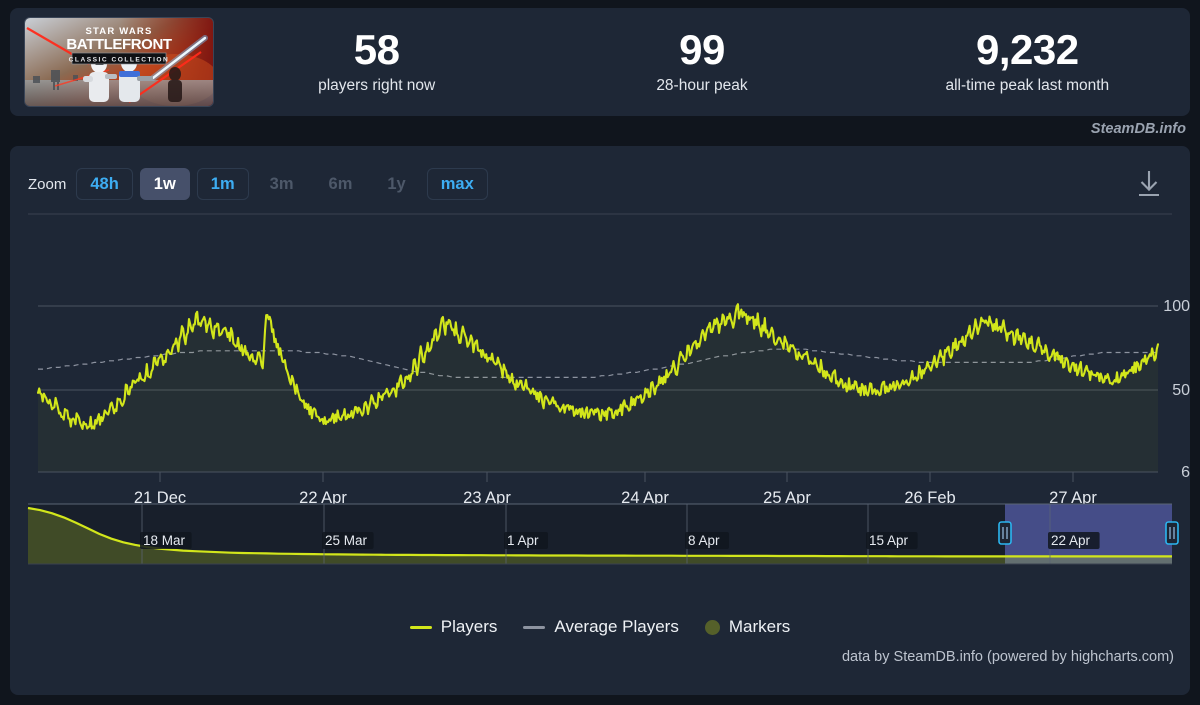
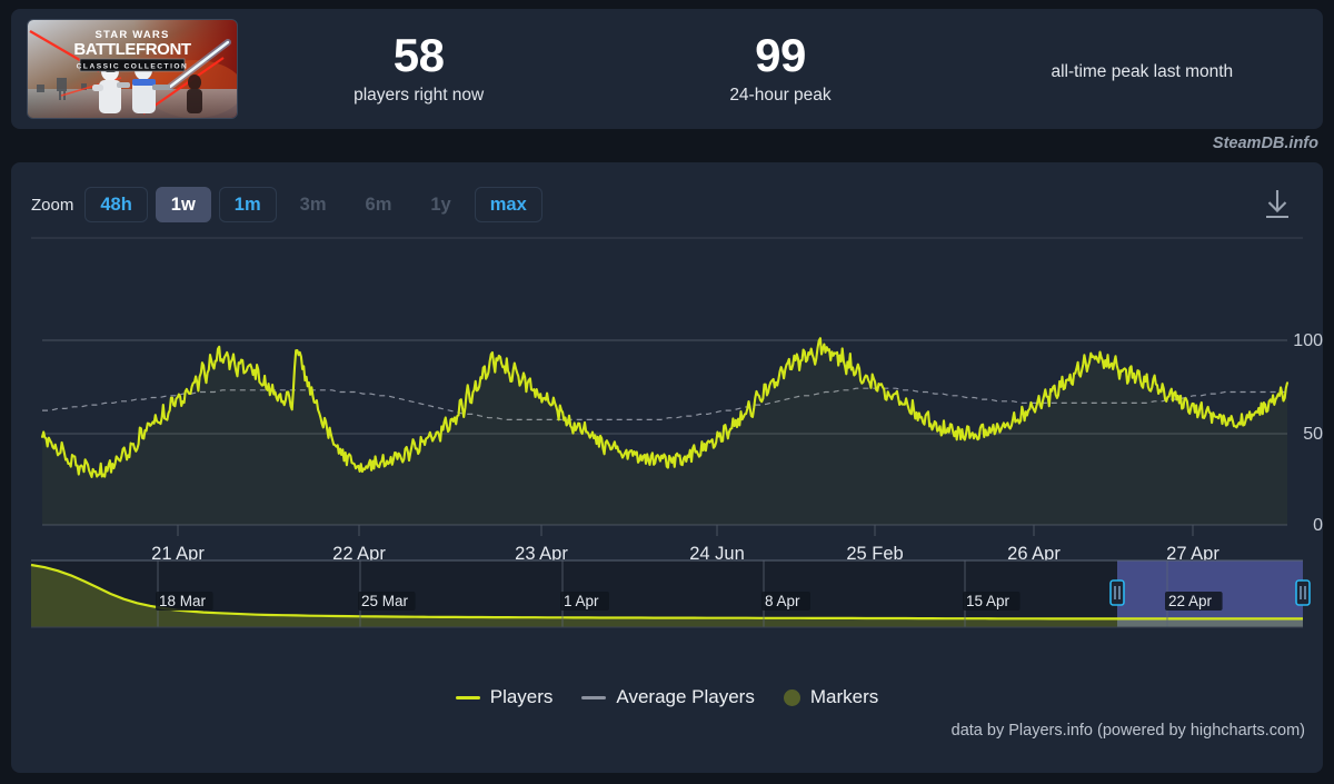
  STAR WARS
  BATTLEFRONT
  58
  players right now
  99
- 28-hour peak
+ 24-hour peak
- 9,232
  all-time peak last month
  SteamDB.info
  Zoom
  48h
  1w
  1m
  3m
  6m
  1y
  max
- 21 Dec
+ 21 Apr
  22 Apr
  23 Apr
- 24 Apr
+ 24 Jun
- 25 Apr
+ 25 Feb
- 26 Feb
+ 26 Apr
  27 Apr
  100
  50
- 6
+ 0
  18 Mar
  25 Mar
  1 Apr
  8 Apr
  15 Apr
  22 Apr
  Players
  Average Players
  Markers
- data by SteamDB.info (powered by highcharts.com)
+ data by Players.info (powered by highcharts.com)
